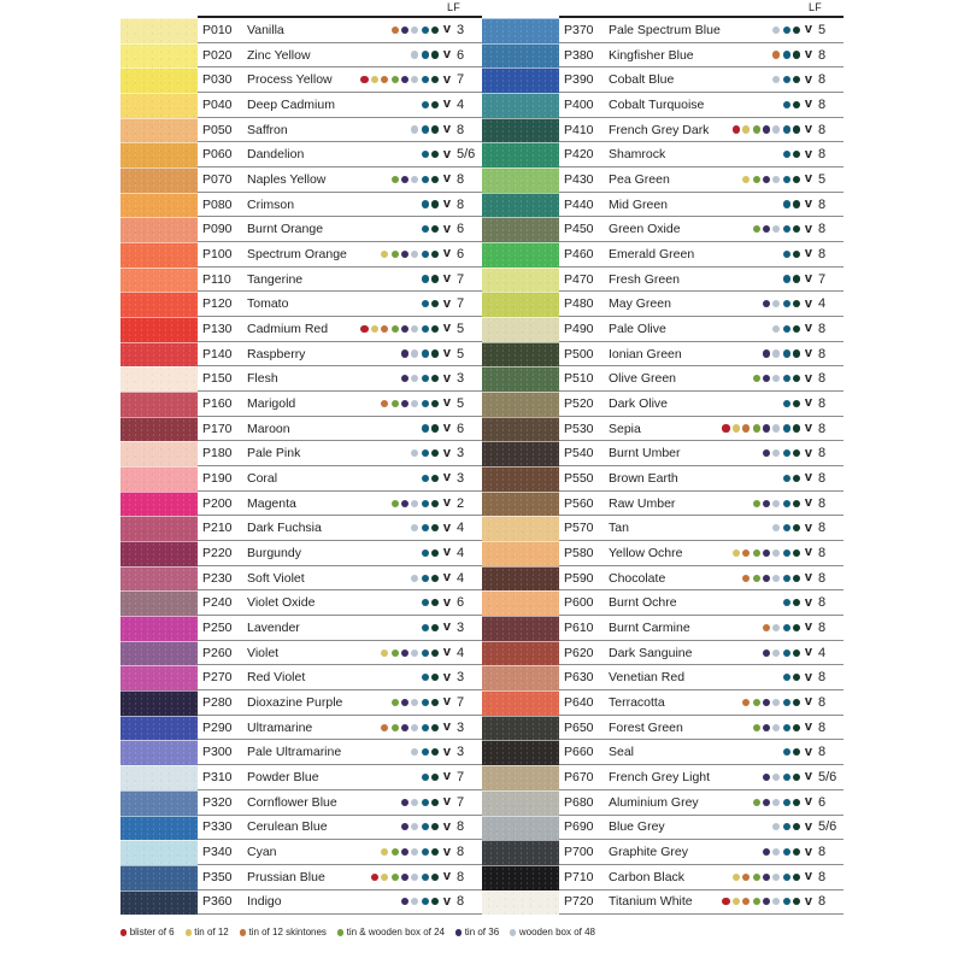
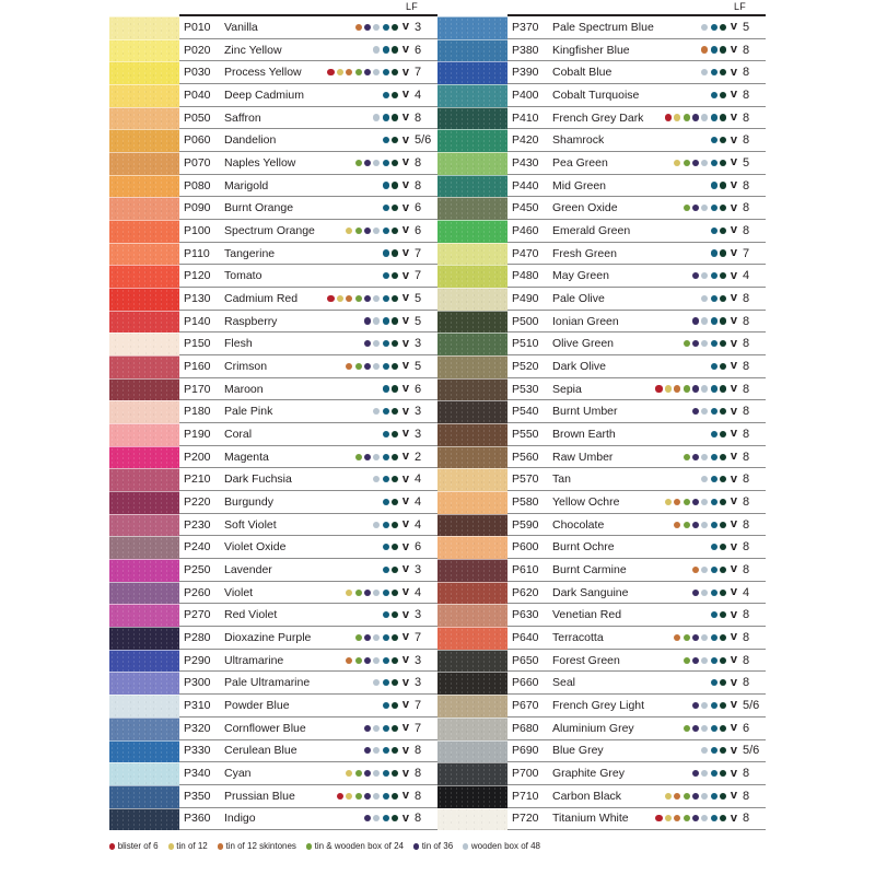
  LF
  LF
  P010
  Vanilla
  v
  3
  P020
  Zinc Yellow
  v
  6
  P030
  Process Yellow
  v
  7
  P040
  Deep Cadmium
  v
  4
  P050
  Saffron
  v
  8
  P060
  Dandelion
  v
  5/6
  P070
  Naples Yellow
  v
  8
  P080
- Crimson
+ Marigold
  v
  8
  P090
  Burnt Orange
  v
  6
  P100
  Spectrum Orange
  v
  6
  P110
  Tangerine
  v
  7
  P120
  Tomato
  v
  7
  P130
  Cadmium Red
  v
  5
  P140
  Raspberry
  v
  5
  P150
  Flesh
  v
  3
  P160
- Marigold
+ Crimson
  v
  5
  P170
  Maroon
  v
  6
  P180
  Pale Pink
  v
  3
  P190
  Coral
  v
  3
  P200
  Magenta
  v
  2
  P210
  Dark Fuchsia
  v
  4
  P220
  Burgundy
  v
  4
  P230
  Soft Violet
  v
  4
  P240
  Violet Oxide
  v
  6
  P250
  Lavender
  v
  3
  P260
  Violet
  v
  4
  P270
  Red Violet
  v
  3
  P280
  Dioxazine Purple
  v
  7
  P290
  Ultramarine
  v
  3
  P300
  Pale Ultramarine
  v
  3
  P310
  Powder Blue
  v
  7
  P320
  Cornflower Blue
  v
  7
  P330
  Cerulean Blue
  v
  8
  P340
  Cyan
  v
  8
  P350
  Prussian Blue
  v
  8
  P360
  Indigo
  v
  8
  P370
  Pale Spectrum Blue
  v
  5
  P380
  Kingfisher Blue
  v
  8
  P390
  Cobalt Blue
  v
  8
  P400
  Cobalt Turquoise
  v
  8
  P410
  French Grey Dark
  v
  8
  P420
  Shamrock
  v
  8
  P430
  Pea Green
  v
  5
  P440
  Mid Green
  v
  8
  P450
  Green Oxide
  v
  8
  P460
  Emerald Green
  v
  8
  P470
  Fresh Green
  v
  7
  P480
  May Green
  v
  4
  P490
  Pale Olive
  v
  8
  P500
  Ionian Green
  v
  8
  P510
  Olive Green
  v
  8
  P520
  Dark Olive
  v
  8
  P530
  Sepia
  v
  8
  P540
  Burnt Umber
  v
  8
  P550
  Brown Earth
  v
  8
  P560
  Raw Umber
  v
  8
  P570
  Tan
  v
  8
  P580
  Yellow Ochre
  v
  8
  P590
  Chocolate
  v
  8
  P600
  Burnt Ochre
  v
  8
  P610
  Burnt Carmine
  v
  8
  P620
  Dark Sanguine
  v
  4
  P630
  Venetian Red
  v
  8
  P640
  Terracotta
  v
  8
  P650
  Forest Green
  v
  8
  P660
  Seal
  v
  8
  P670
  French Grey Light
  v
  5/6
  P680
  Aluminium Grey
  v
  6
  P690
  Blue Grey
  v
  5/6
  P700
  Graphite Grey
  v
  8
  P710
  Carbon Black
  v
  8
  P720
  Titanium White
  v
  8
  blister of 6
  tin of 12
  tin of 12 skintones
  tin & wooden box of 24
  tin of 36
  wooden box of 48
